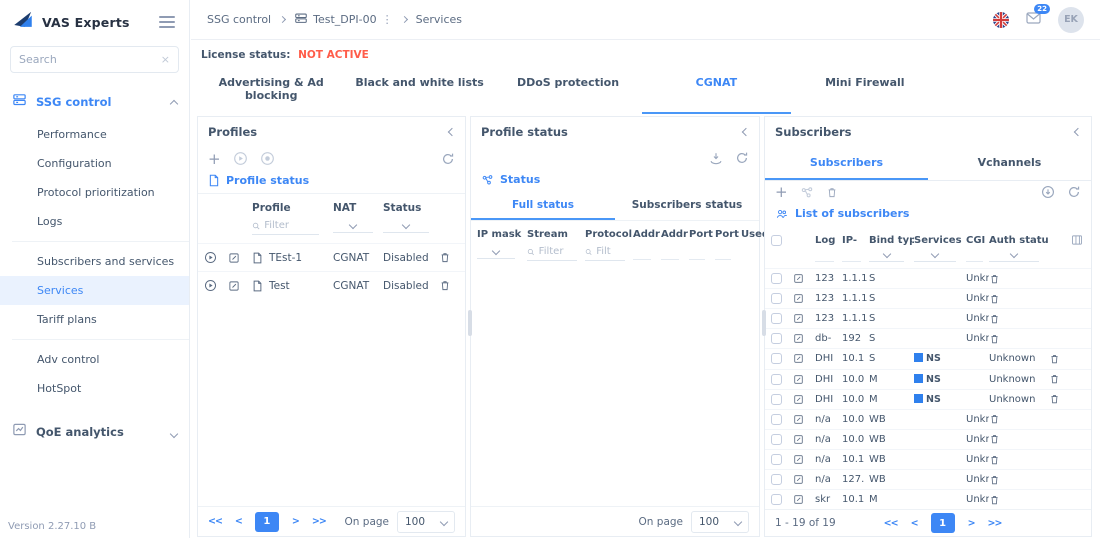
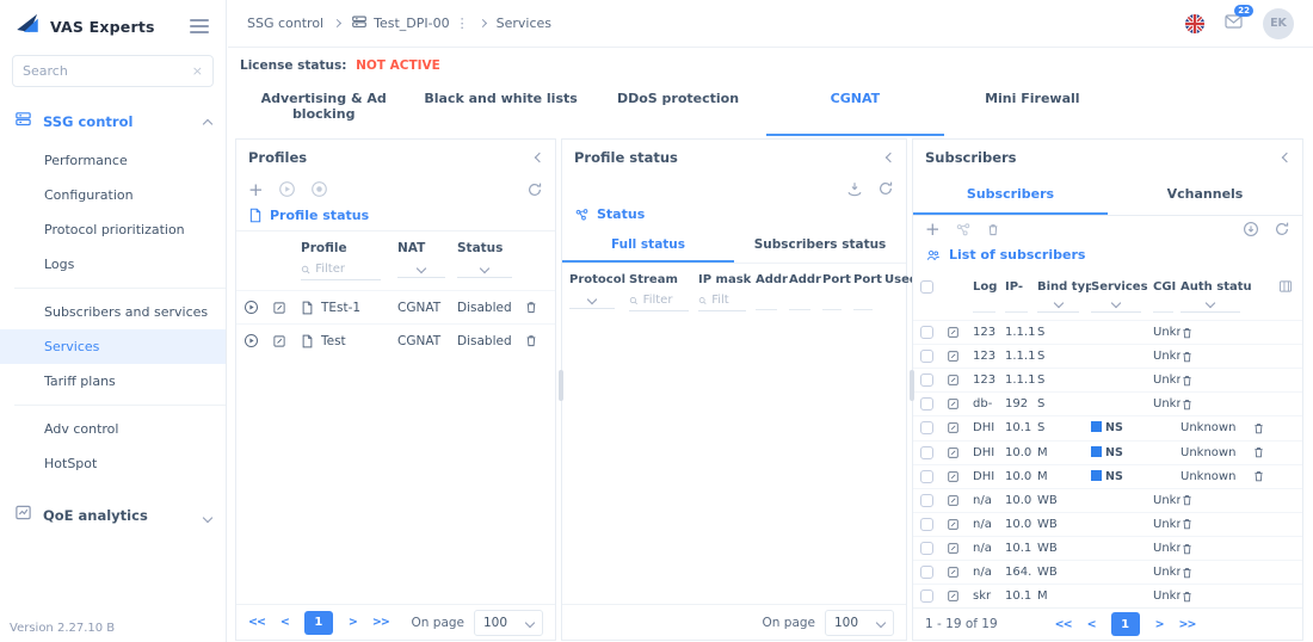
  VAS Experts
  Search
  ×
  SSG control
  Performance
  Configuration
  Protocol prioritization
  Logs
  Subscribers and services
  Services
  Tariff plans
  Adv control
  HotSpot
  QoE analytics
  Version 2.27.10 B
  SSG control
  Test_DPI-00
  ⋮
  Services
  22
  EK
  License status: NOT ACTIVE
  Advertising & Ad blocking
  Black and white lists
  DDoS protection
  CGNAT
  Mini Firewall
  Profiles
  +
  Profile status
  Profile
  NAT
  Status
  Filter
  TEst-1
  CGNAT
  Disabled
  Test
  CGNAT
  Disabled
  <<
  <
  1
  >
  >>
  On page
  100
  Profile status
  Status
  Full status
  Subscribers status
- IP mask
+ Protocol
  Stream
- Protocol
+ IP mask
  Addr
  Addr
  Port
  Port
  Use
  Filter
  Filt
  On page
  100
  Subscribers
  Subscribers
  Vchannels
  +
  List of subscribers
  Log
  IP-
  Bind typ
  Services
  CGI
  Auth statu
  123
  1.1.1
  S
  123
  1.1.1
  S
  123
  1.1.1
  S
  db-
  192
  S
  DHI
  10.1
  S
  NS
  Unknown
  DHI
  10.0
  M
  NS
  Unknown
  DHI
  10.0
  M
  NS
  Unknown
  n/a
  10.0
  WB
  n/a
  10.0
  WB
  n/a
  10.1
  WB
  n/a
- 127.
+ 164.
  WB
  skr
  10.1
  M
  1 - 19 of 19
  <<
  <
  1
  >
  >>
